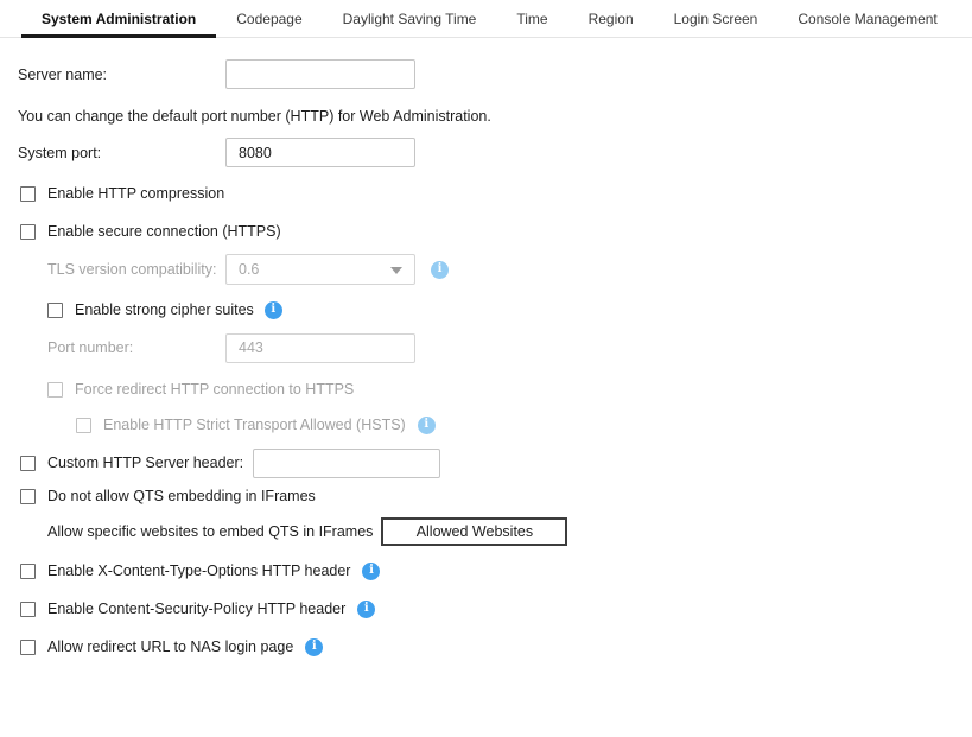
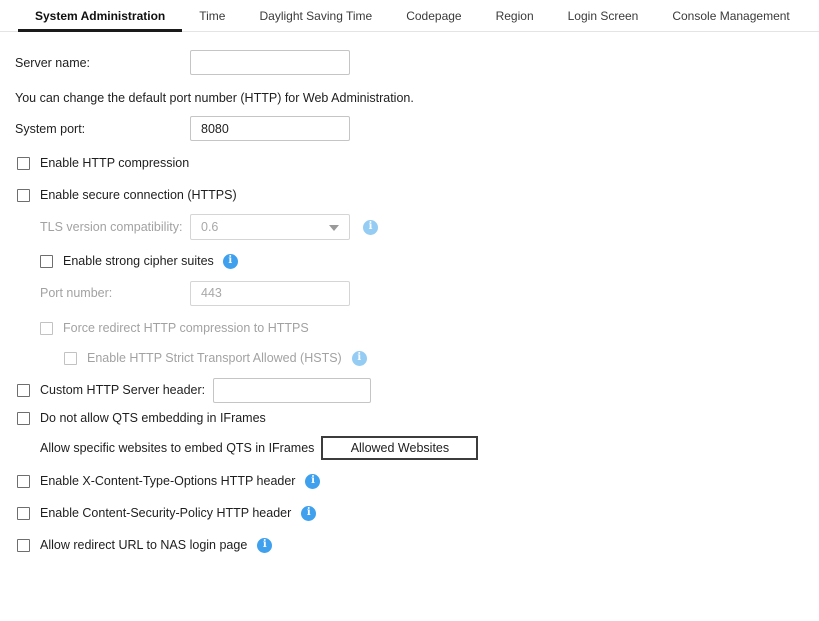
  System Administration
- Codepage
+ Time
  Daylight Saving Time
- Time
+ Codepage
  Region
  Login Screen
  Console Management
  Server name:
  You can change the default port number (HTTP) for Web Administration.
  System port:
  8080
  Enable HTTP compression
  Enable secure connection (HTTPS)
  TLS version compatibility:
  0.6
  i
  Enable strong cipher suites
  i
  Port number:
  443
- Force redirect HTTP connection to HTTPS
+ Force redirect HTTP compression to HTTPS
  Enable HTTP Strict Transport Allowed (HSTS)
  i
  Custom HTTP Server header:
  Do not allow QTS embedding in IFrames
  Allow specific websites to embed QTS in IFrames
  Allowed Websites
  Enable X-Content-Type-Options HTTP header
  i
  Enable Content-Security-Policy HTTP header
  i
  Allow redirect URL to NAS login page
  i
